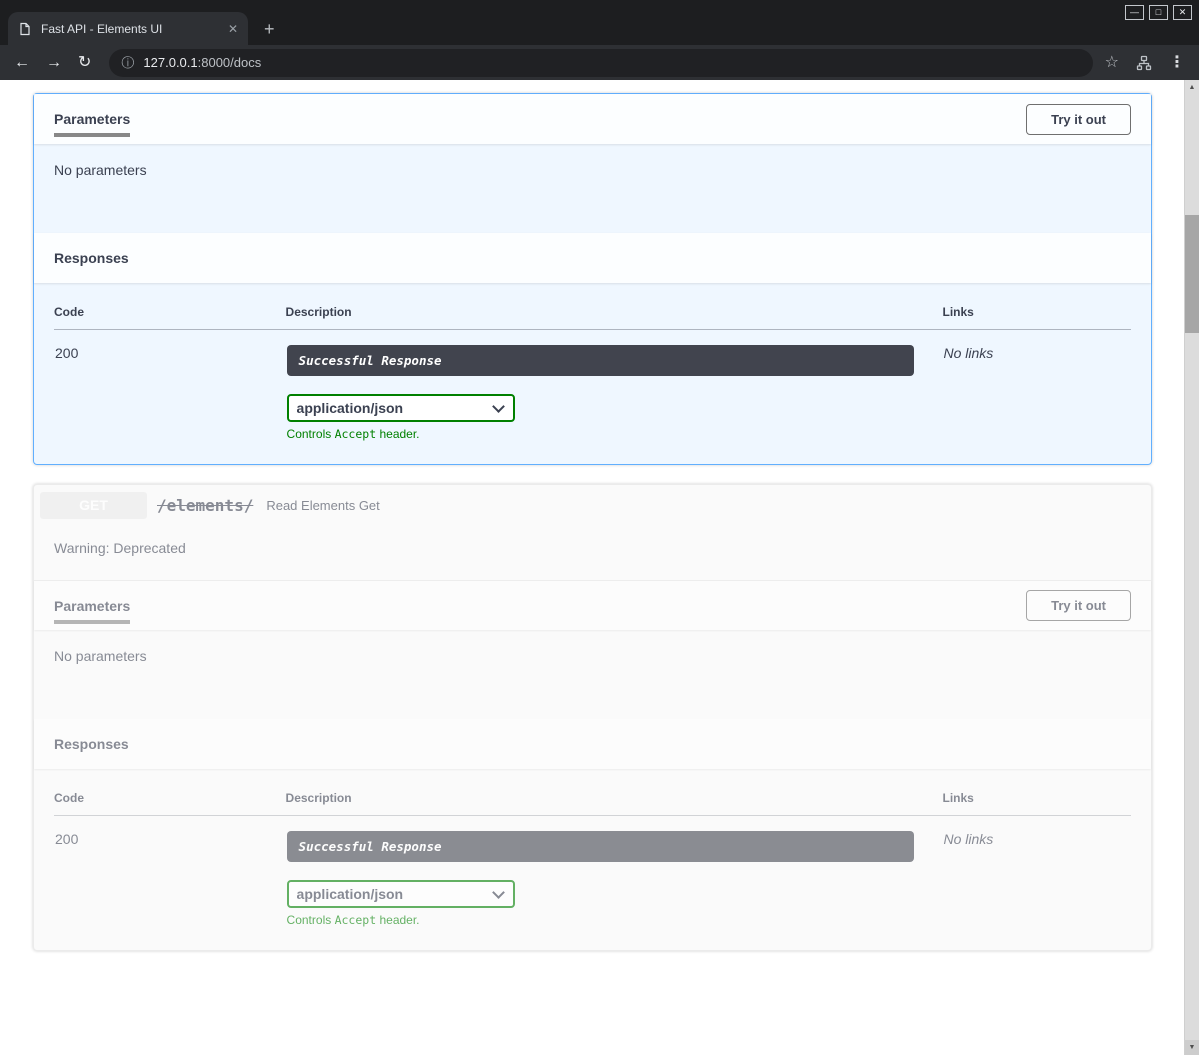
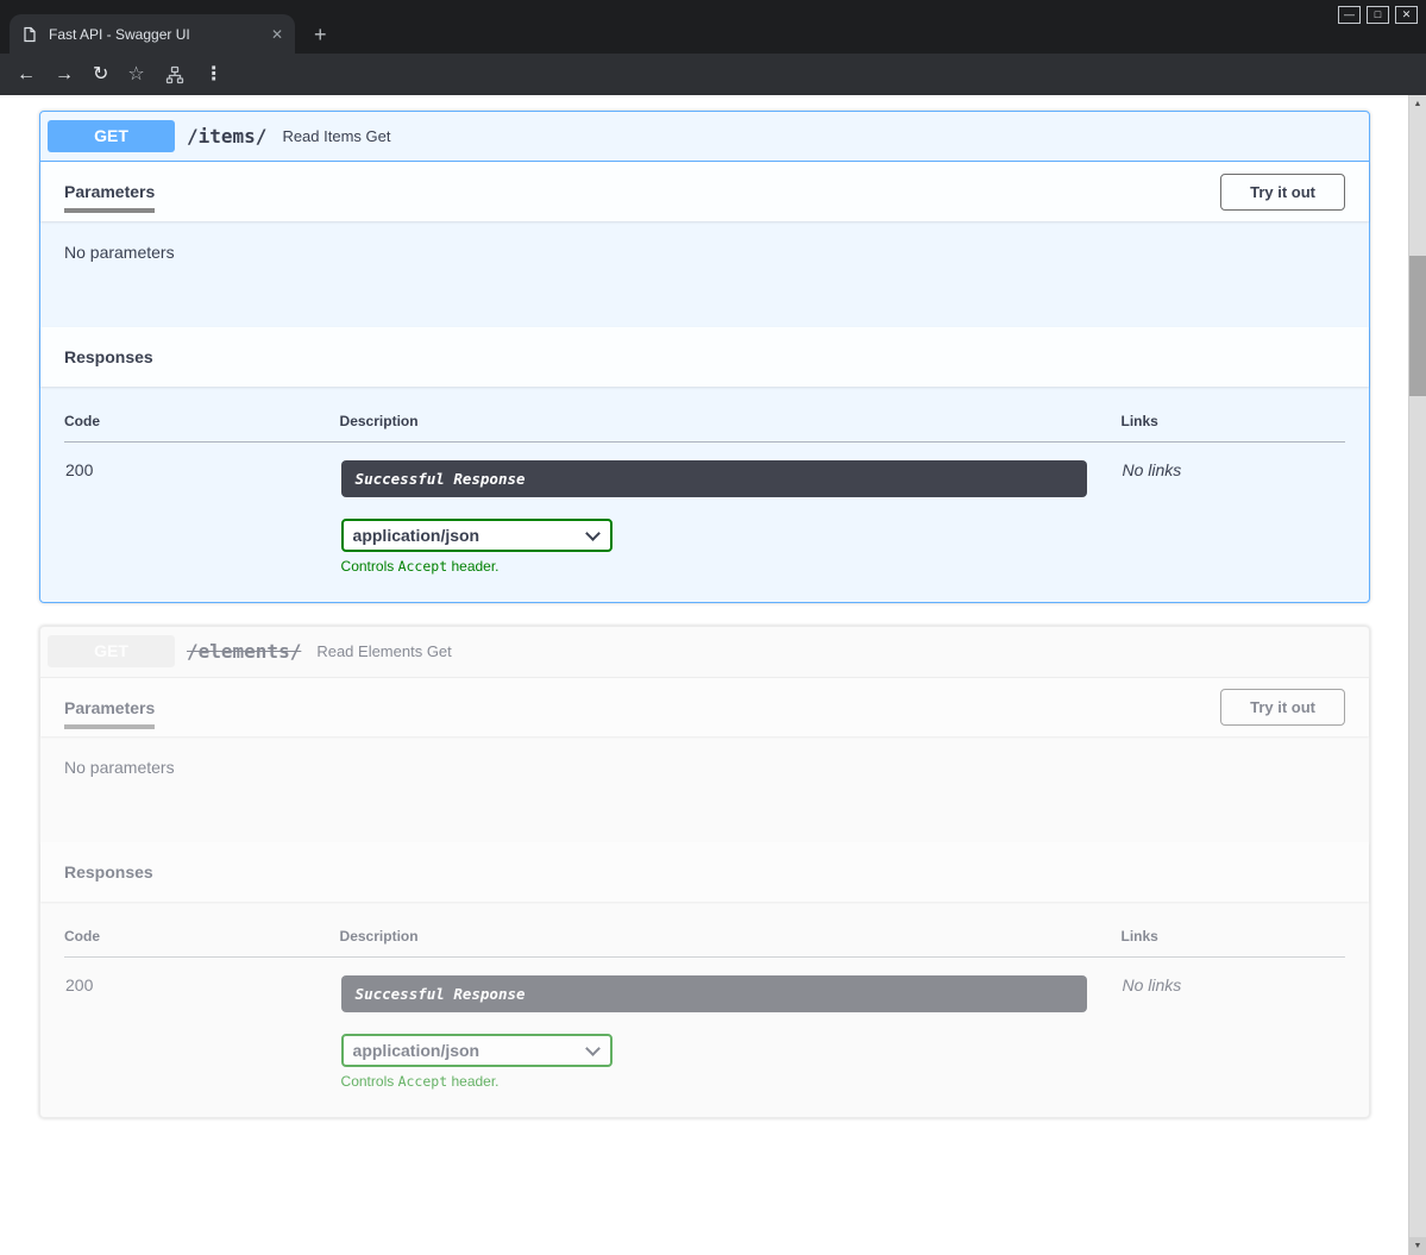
  —
  □
  ✕
- Fast API - Elements UI
+ Fast API - Swagger UI
  ✕
  +
  ←
  →
  ↻
- ⓘ
- 127.0.0.1:8000/docs
  ☆
  ⋮
+ GET
+ /items/
+ Read Items Get
  Parameters
  Try it out
  No parameters
  Responses
  Code	Description	Links
  200	Successful Response application/json Controls Accept header.	No links
  /elements/
  Read Elements Get
- Warning: Deprecated
  Parameters
  Try it out
  No parameters
  Responses
  Code	Description	Links
  200	Successful Response application/json Controls Accept header.	No links
